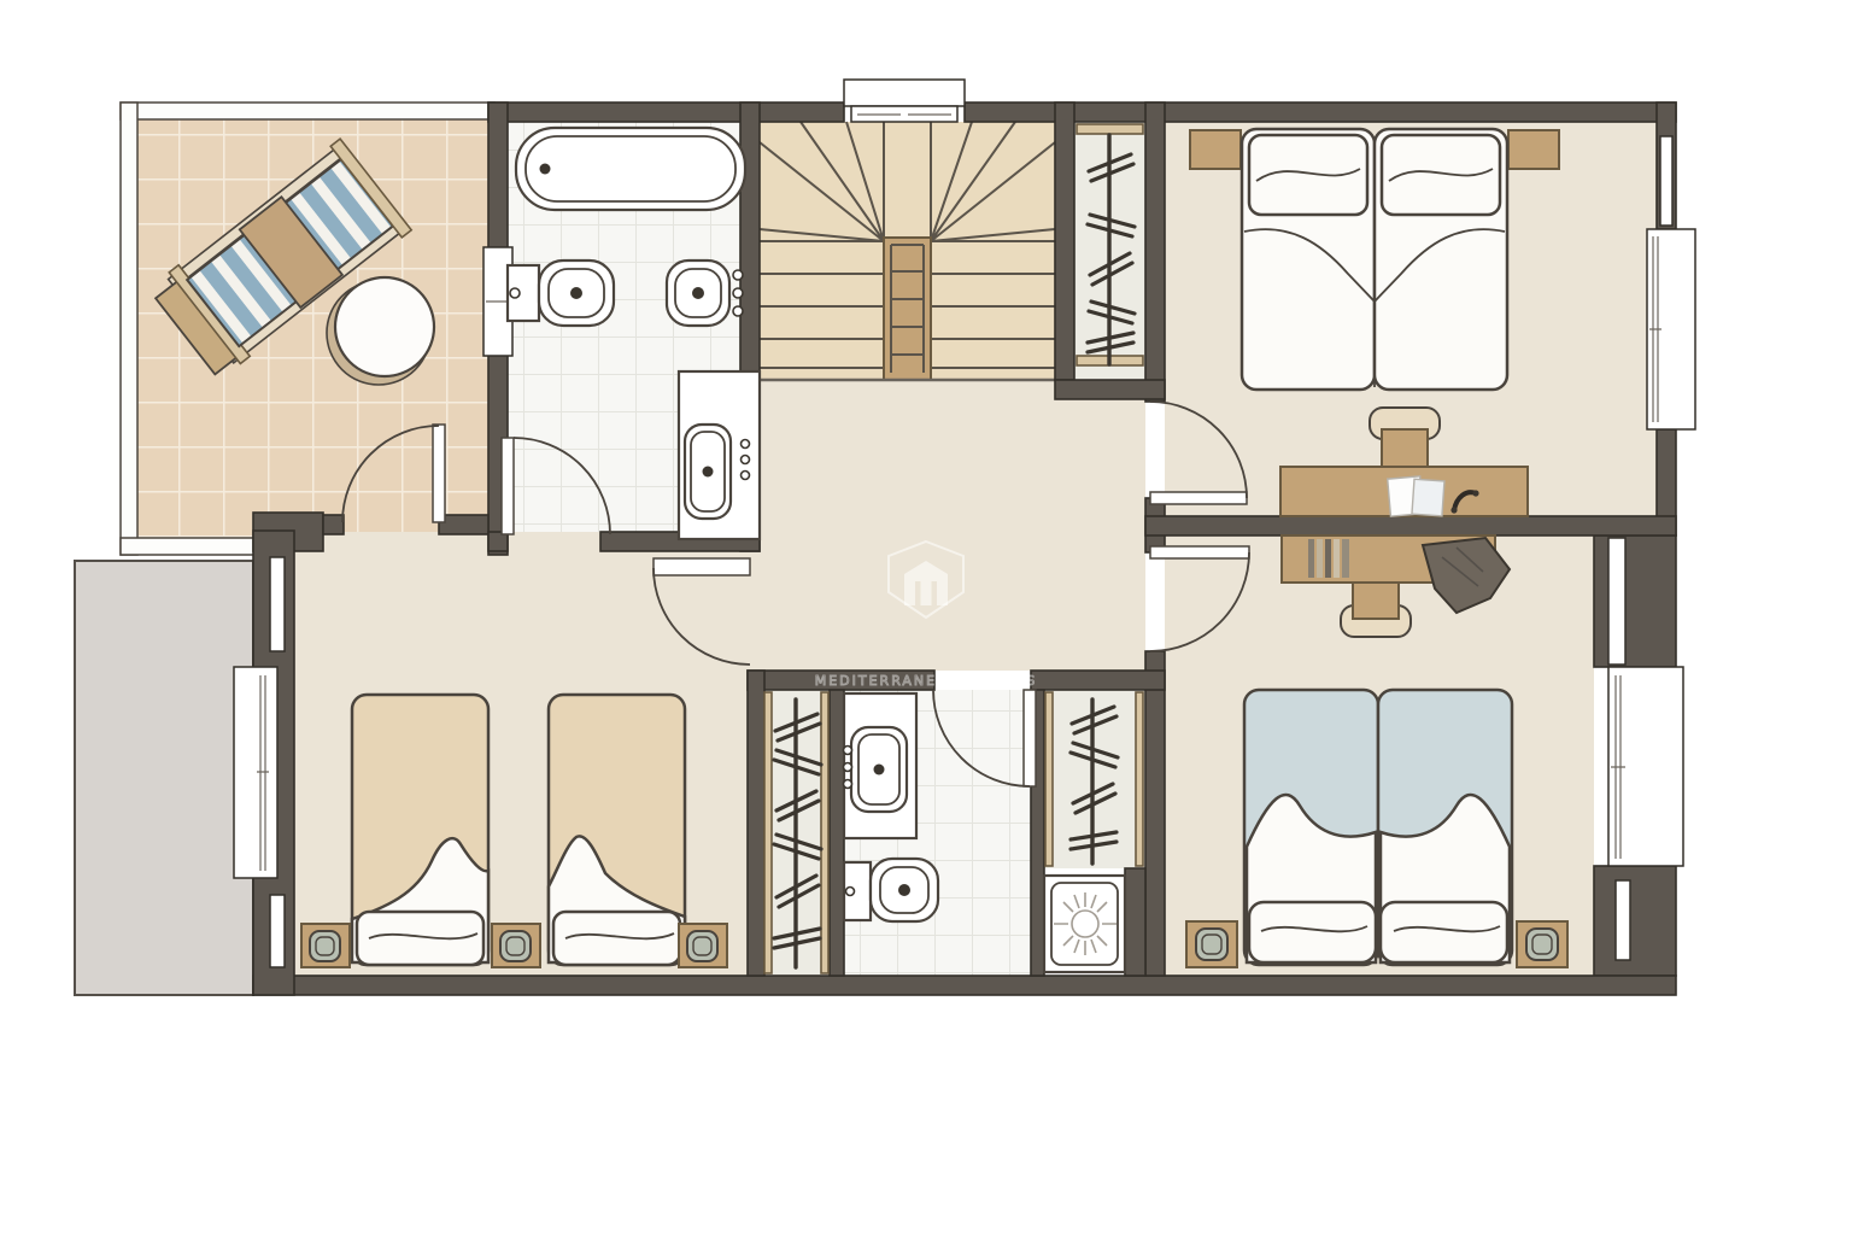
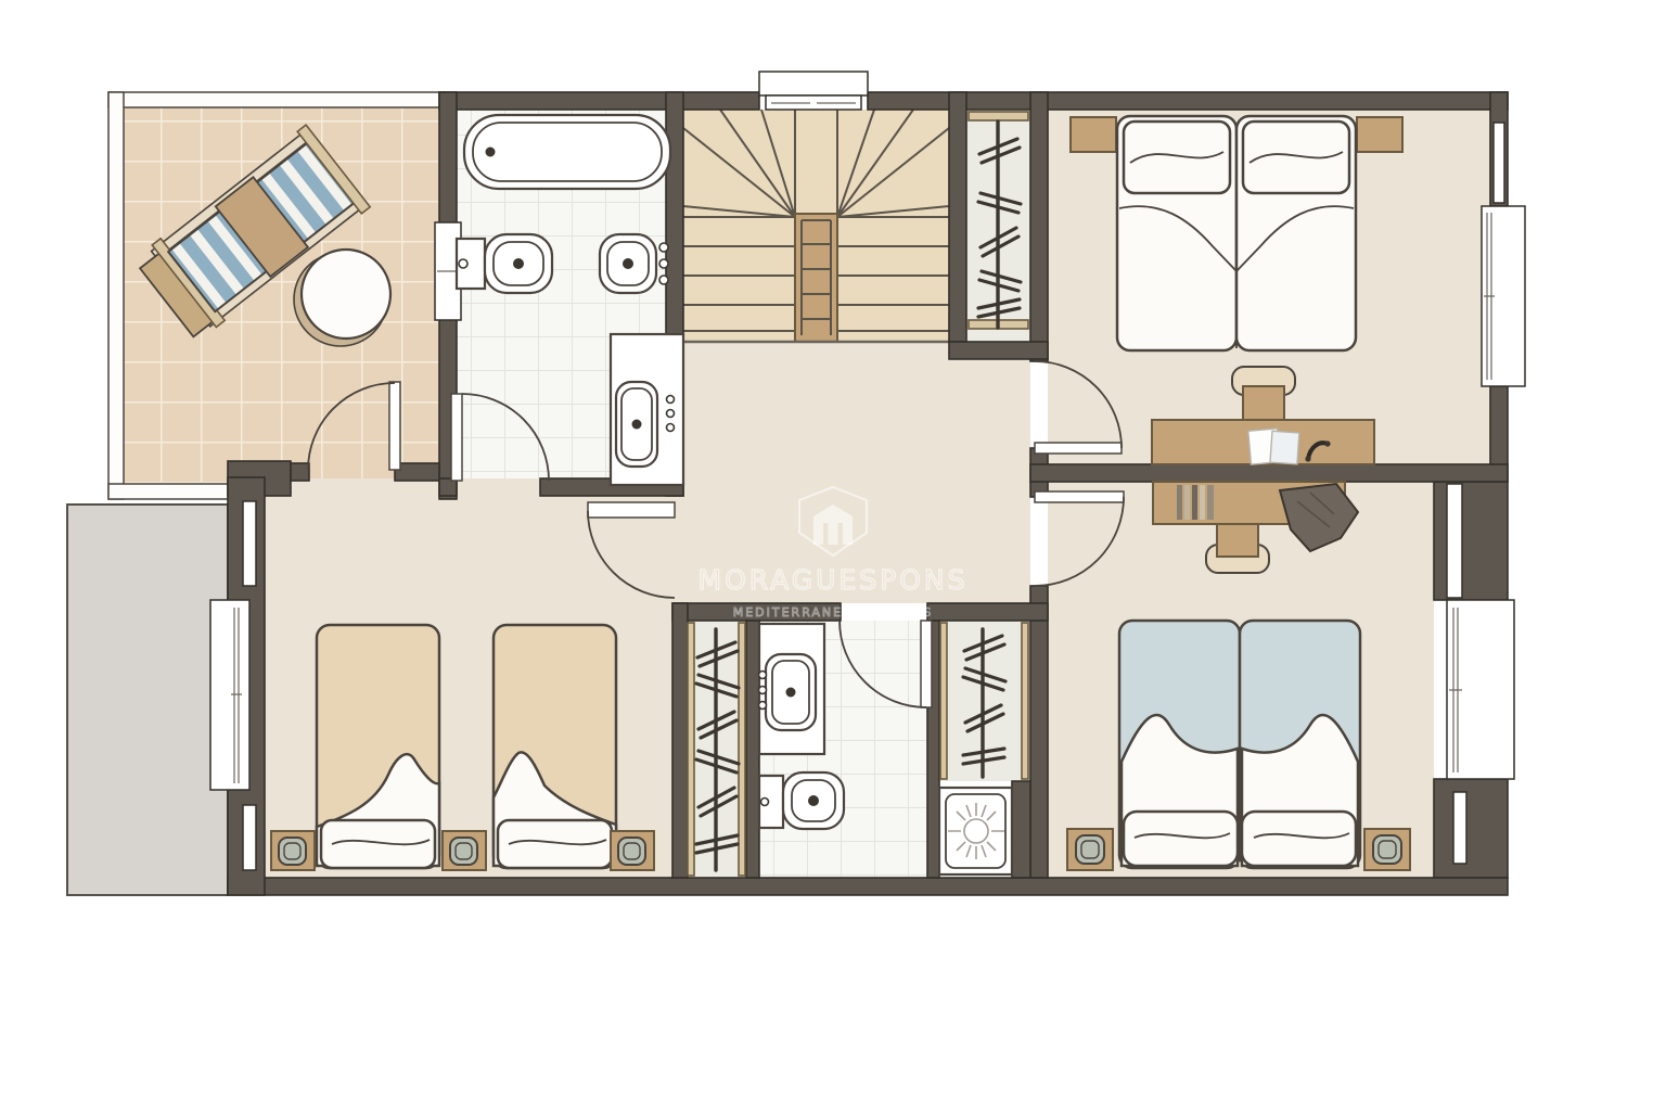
+ MORAGUESPONS
  MEDITERRANEAN HOUSES
